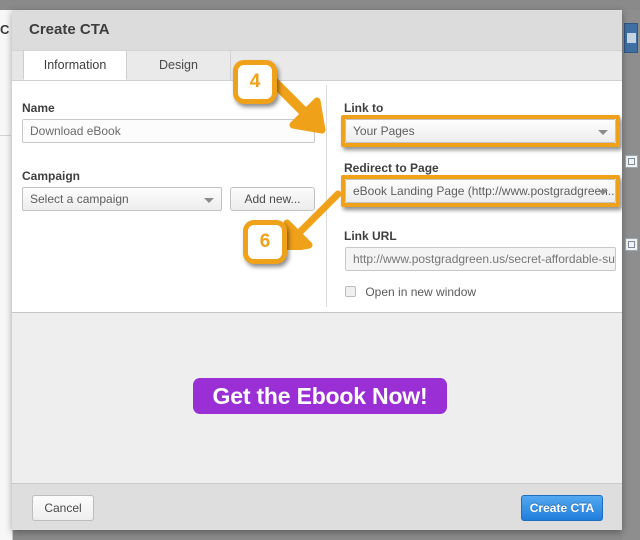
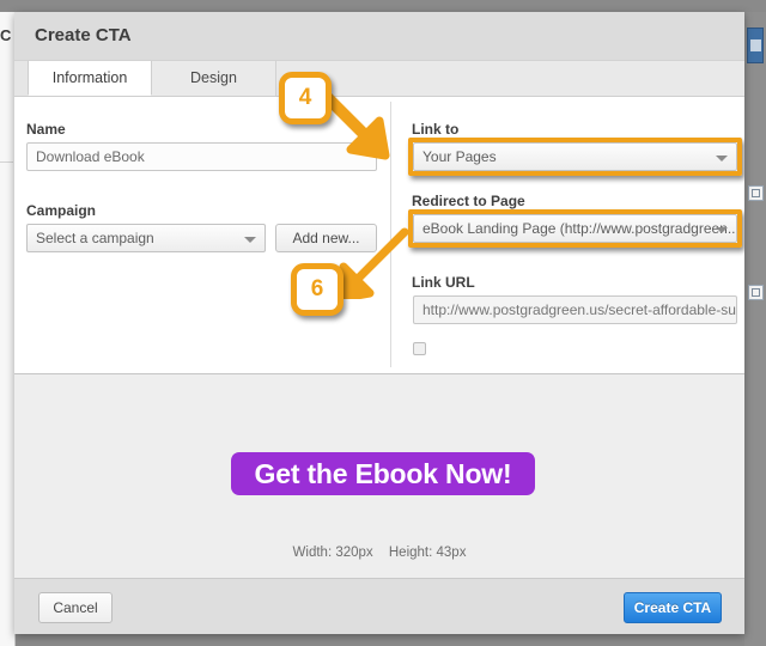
  C
  Create CTA
  Information
  Design
  Name
  Download eBook
  Campaign
  Select a campaign
  Add new...
  Link to
  Your Pages
  Redirect to Page
  eBook Landing Page (http://www.postgradgreen..
  Link URL
  http://www.postgradgreen.us/secret-affordable-su
- Open in new window
  Get the Ebook Now!
+ Width: 320px Height: 43px
  Cancel
  Create CTA
  4
  6
